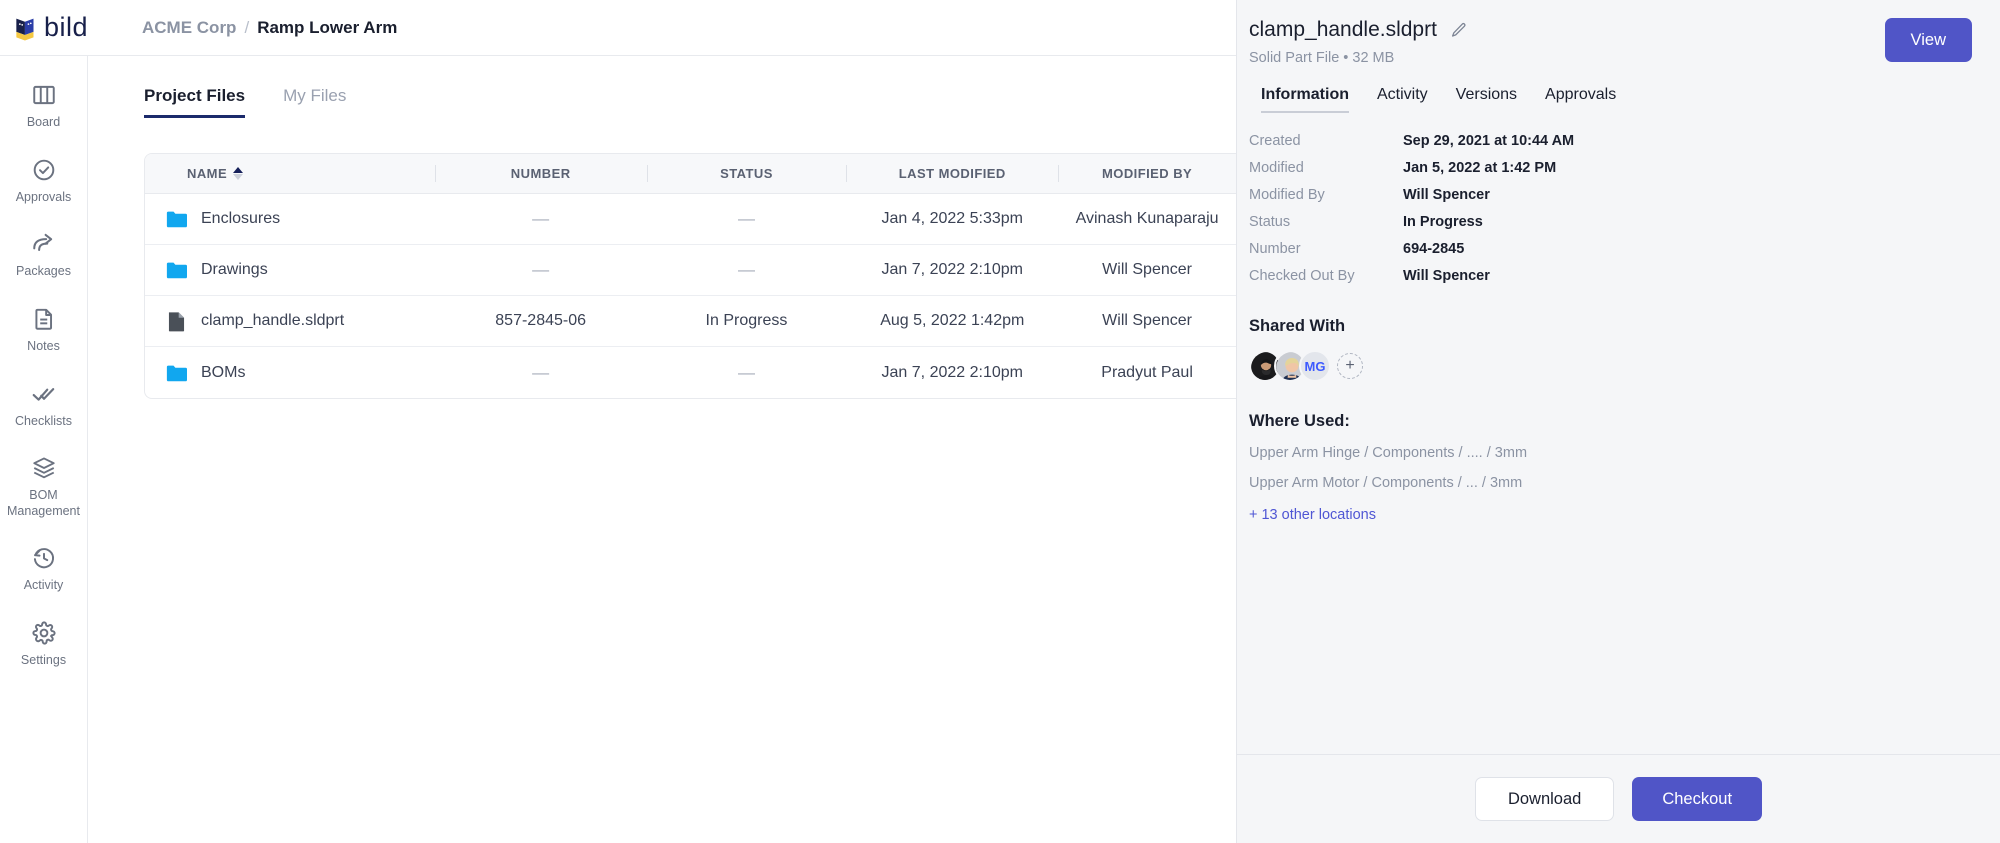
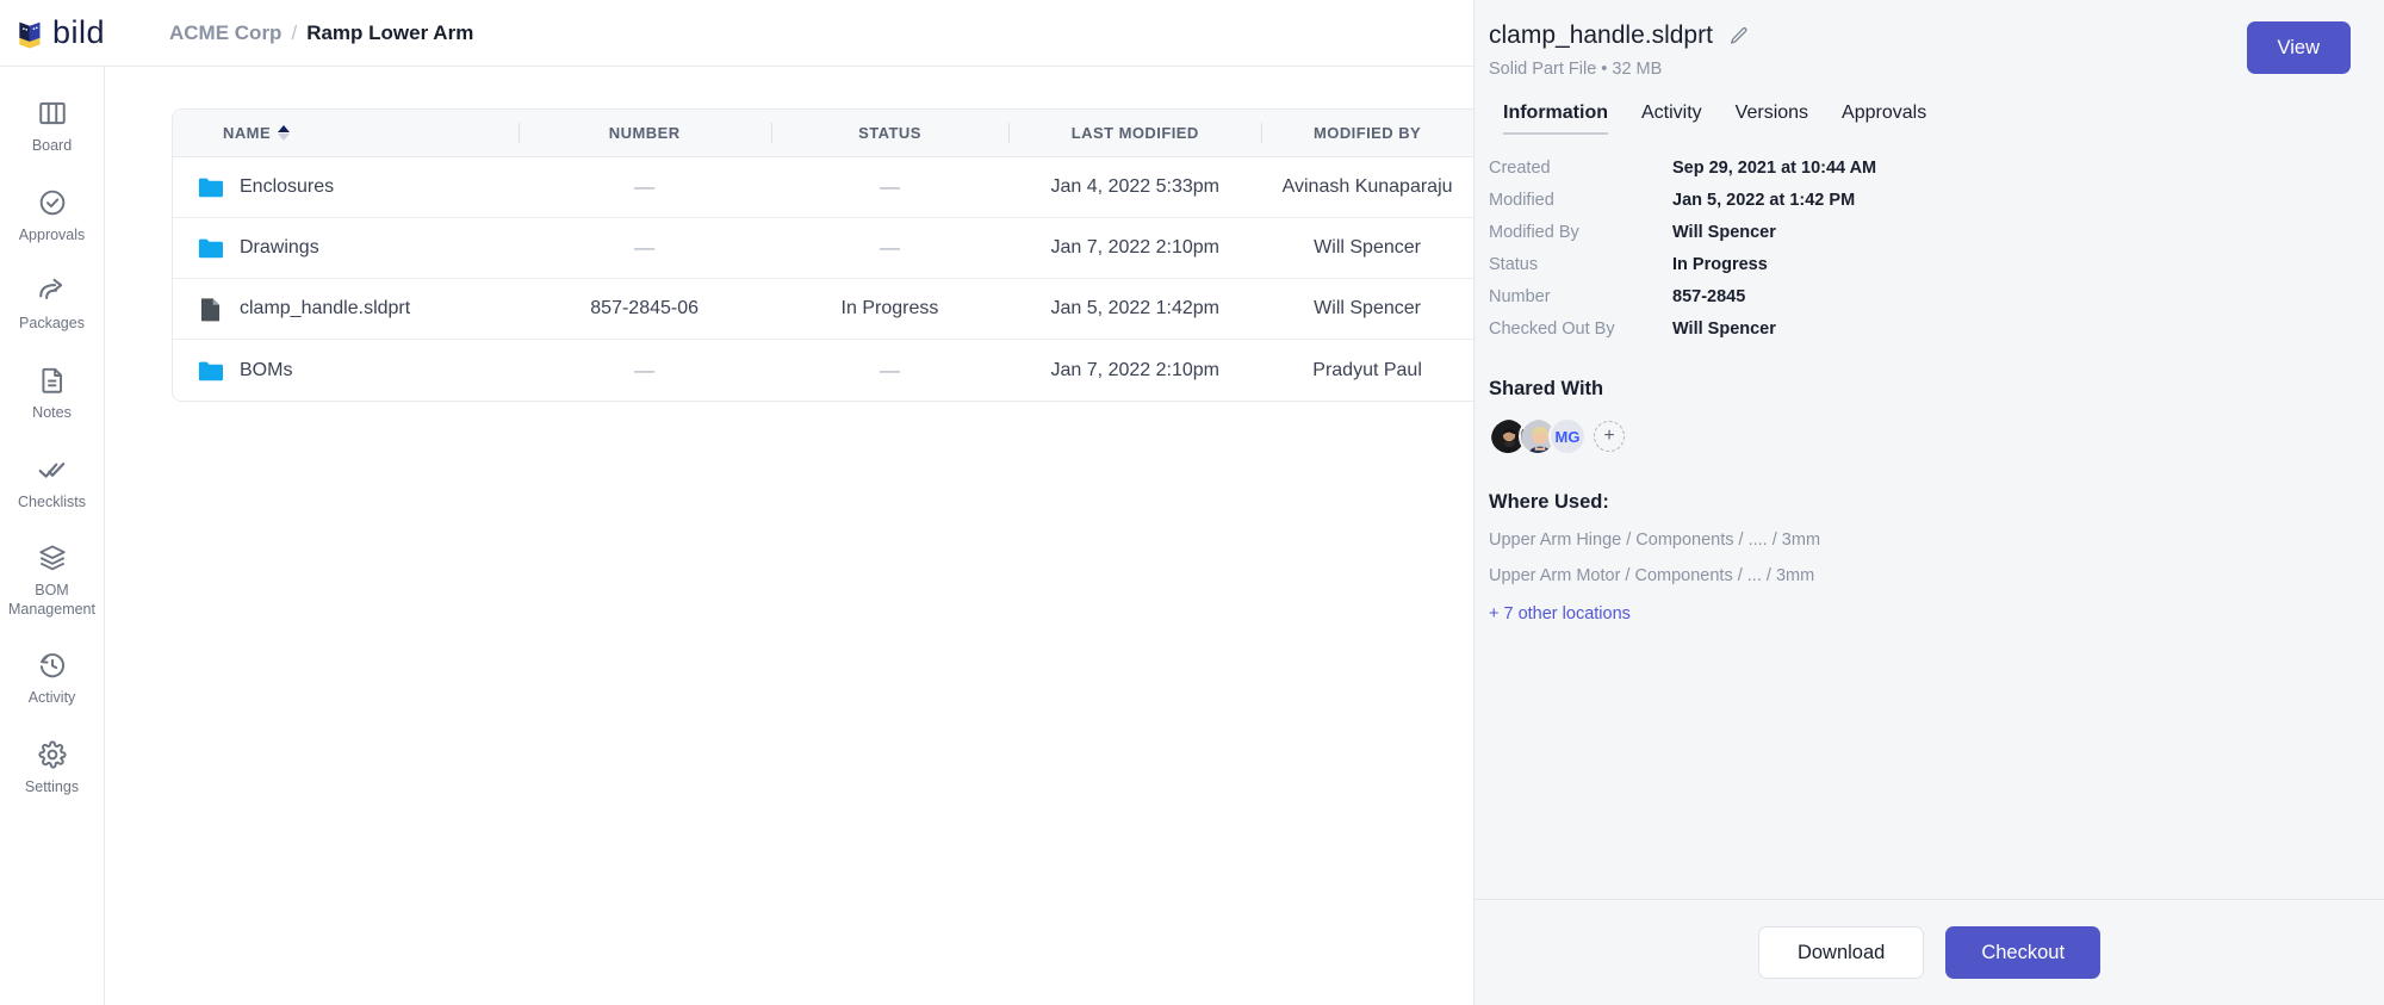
  bild
  ACME Corp
  /
  Ramp Lower Arm
  Board
  Approvals
  Packages
  Notes
  Checklists
  BOM Management
  Activity
  Settings
- Project Files
- My Files
  NAME
  NUMBER
  STATUS
  LAST MODIFIED
  MODIFIED BY
  Enclosures
  —
  —
  Jan 4, 2022 5:33pm
  Avinash Kunaparaju
  Drawings
  —
  —
  Jan 7, 2022 2:10pm
  Will Spencer
  clamp_handle.sldprt
  857-2845-06
  In Progress
- Aug 5, 2022 1:42pm
+ Jan 5, 2022 1:42pm
  Will Spencer
  BOMs
  —
  —
  Jan 7, 2022 2:10pm
  Pradyut Paul
  clamp_handle.sldprt
  Solid Part File • 32 MB
  View
  Information
  Activity
  Versions
  Approvals
  Created
  Sep 29, 2021 at 10:44 AM
  Modified
  Jan 5, 2022 at 1:42 PM
  Modified By
  Will Spencer
  Status
  In Progress
  Number
- 694-2845
+ 857-2845
  Checked Out By
  Will Spencer
  Shared With
  MG
  +
  Where Used:
  Upper Arm Hinge / Components / .... / 3mm
  Upper Arm Motor / Components / ... / 3mm
- + 13 other locations
+ + 7 other locations
  Download
  Checkout
